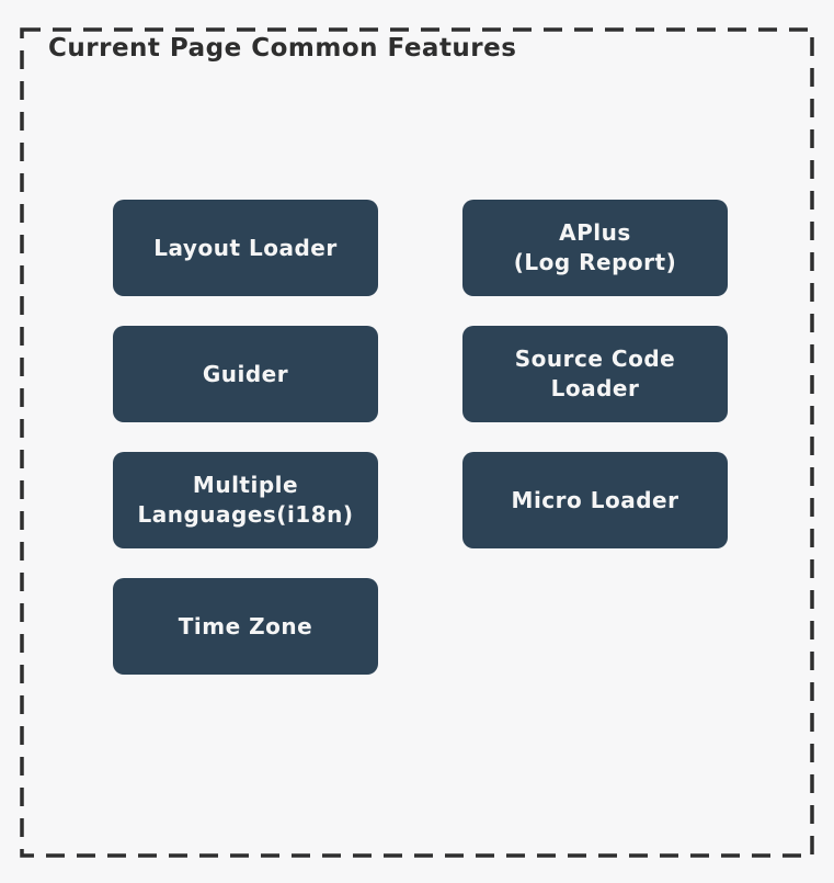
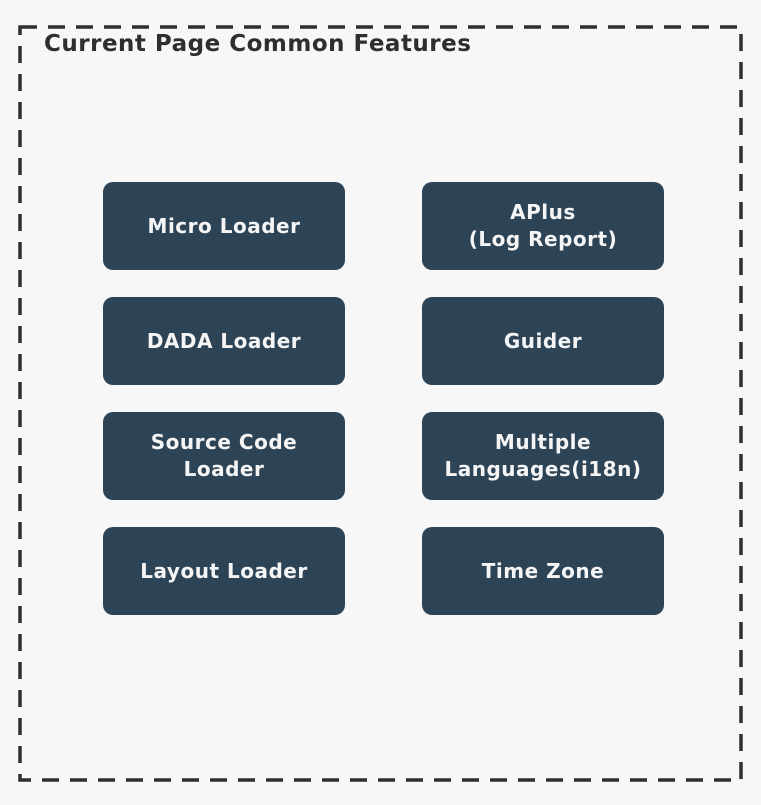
  Current Page Common Features
- Layout Loader
+ Micro Loader
  APlus
  (Log Report)
+ DADA Loader
  Guider
  Source Code
  Loader
  Multiple
  Languages(i18n)
- Micro Loader
+ Layout Loader
  Time Zone
